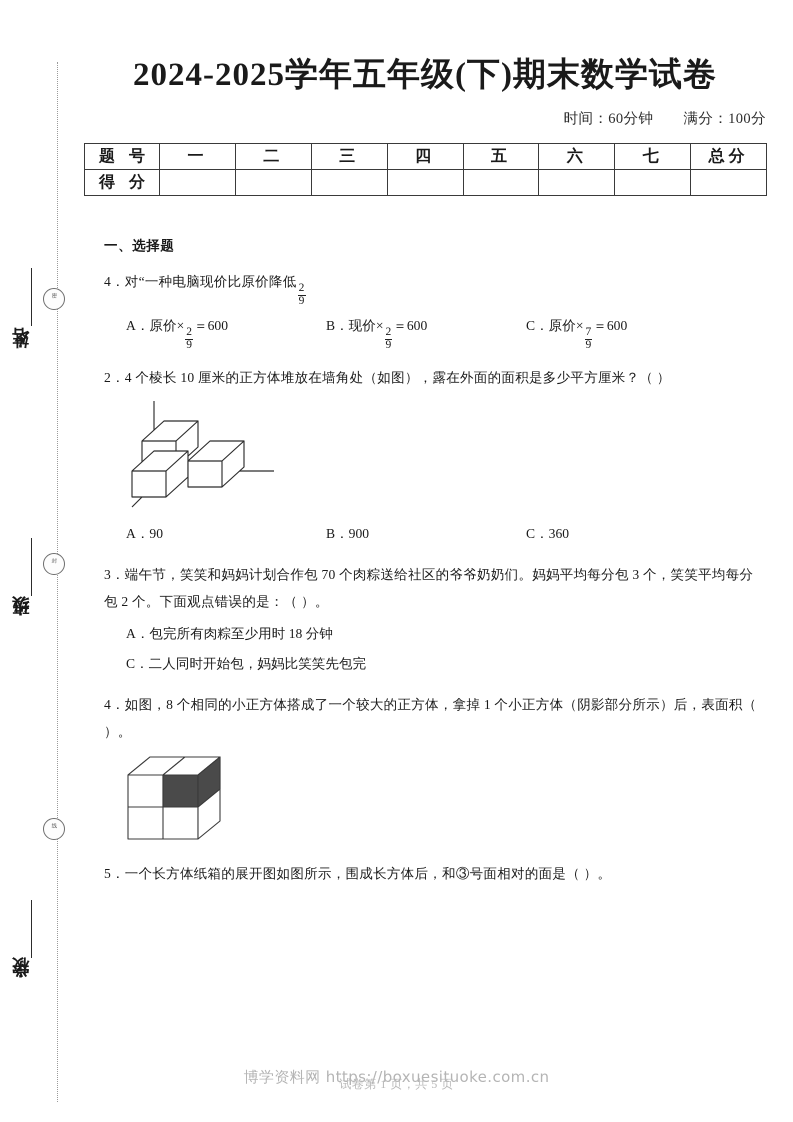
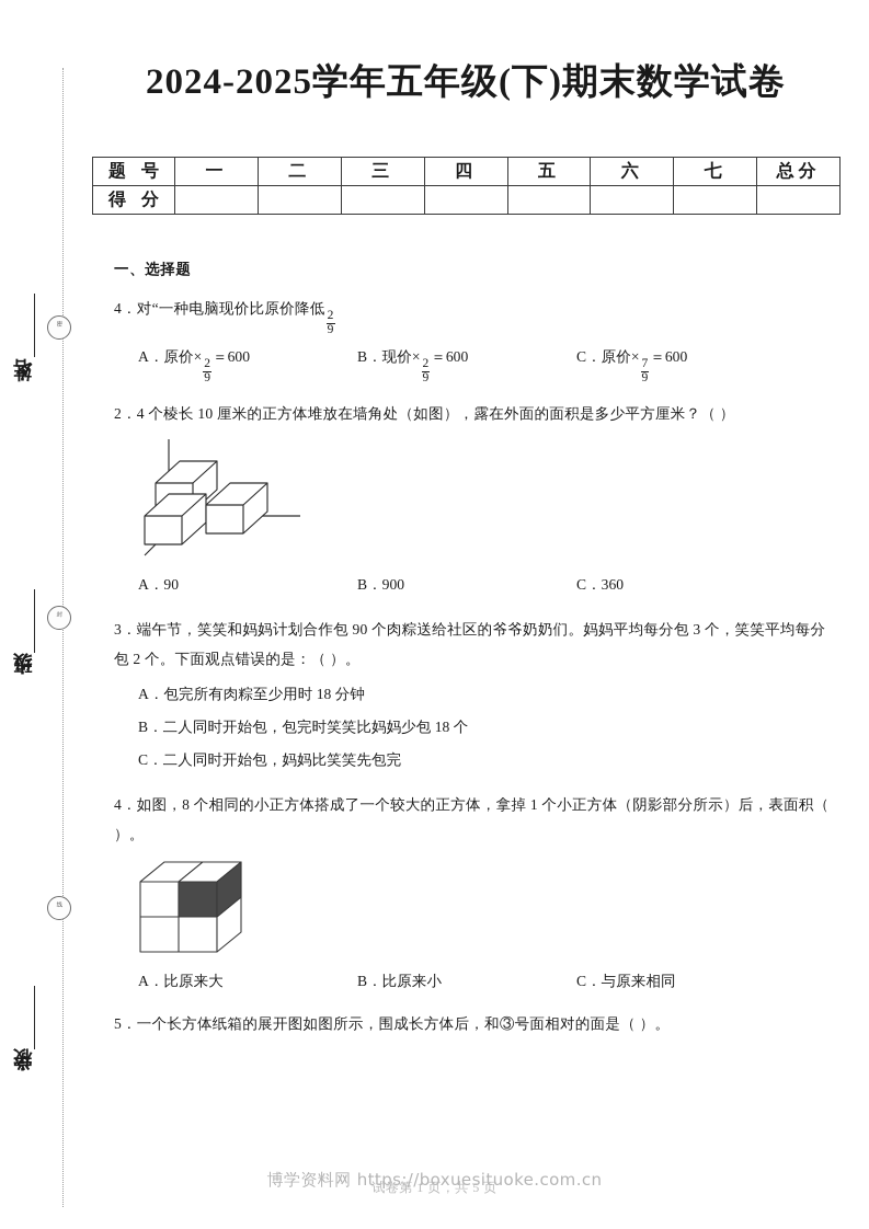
  2024-2025学年五年级(下)期末数学试卷
- 时间：60分钟 满分：100分
  题 号	一	二	三	四	五	六	七	总分
  得 分
  一、选择题
  4．对“一种电脑现价比原价降低
  2
  9
  A．原价×
  2
  9
  ＝600
  B．现价×
  2
  9
  ＝600
  C．原价×
  7
  9
  ＝600
  2．4 个棱长 10 厘米的正方体堆放在墙角处（如图），露在外面的面积是多少平方厘米？（ ）
  A．90
  B．900
  C．360
- 3．端午节，笑笑和妈妈计划合作包 70 个肉粽送给社区的爷爷奶奶们。妈妈平均每分包 3 个，笑笑平均每分包 2 个。下面观点错误的是：（ ）。
+ 3．端午节，笑笑和妈妈计划合作包 90 个肉粽送给社区的爷爷奶奶们。妈妈平均每分包 3 个，笑笑平均每分包 2 个。下面观点错误的是：（ ）。
  A．包完所有肉粽至少用时 18 分钟
+ B．二人同时开始包，包完时笑笑比妈妈少包 18 个
  C．二人同时开始包，妈妈比笑笑先包完
  4．如图，8 个相同的小正方体搭成了一个较大的正方体，拿掉 1 个小正方体（阴影部分所示）后，表面积（ ）。
+ A．比原来大
+ B．比原来小
+ C．与原来相同
  5．一个长方体纸箱的展开图如图所示，围成长方体后，和③号面相对的面是（ ）。
  博学资料网 https://boxuesituoke.com.cn
  试卷第 1 页，共 5 页
